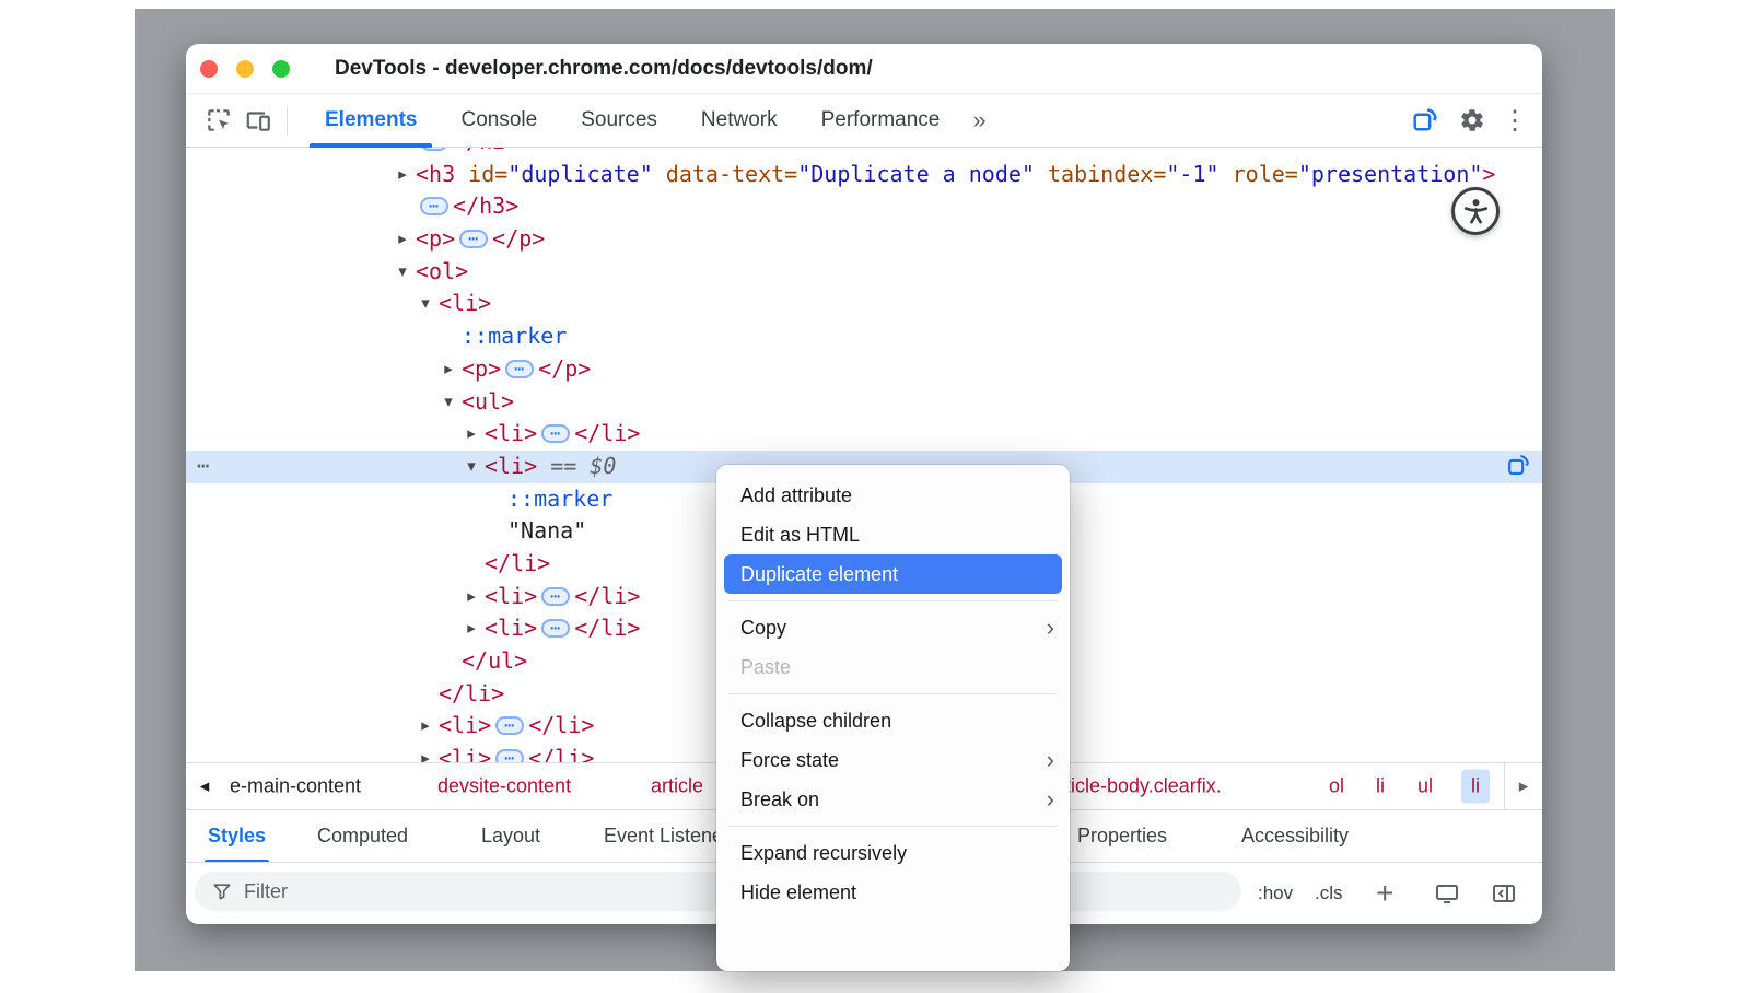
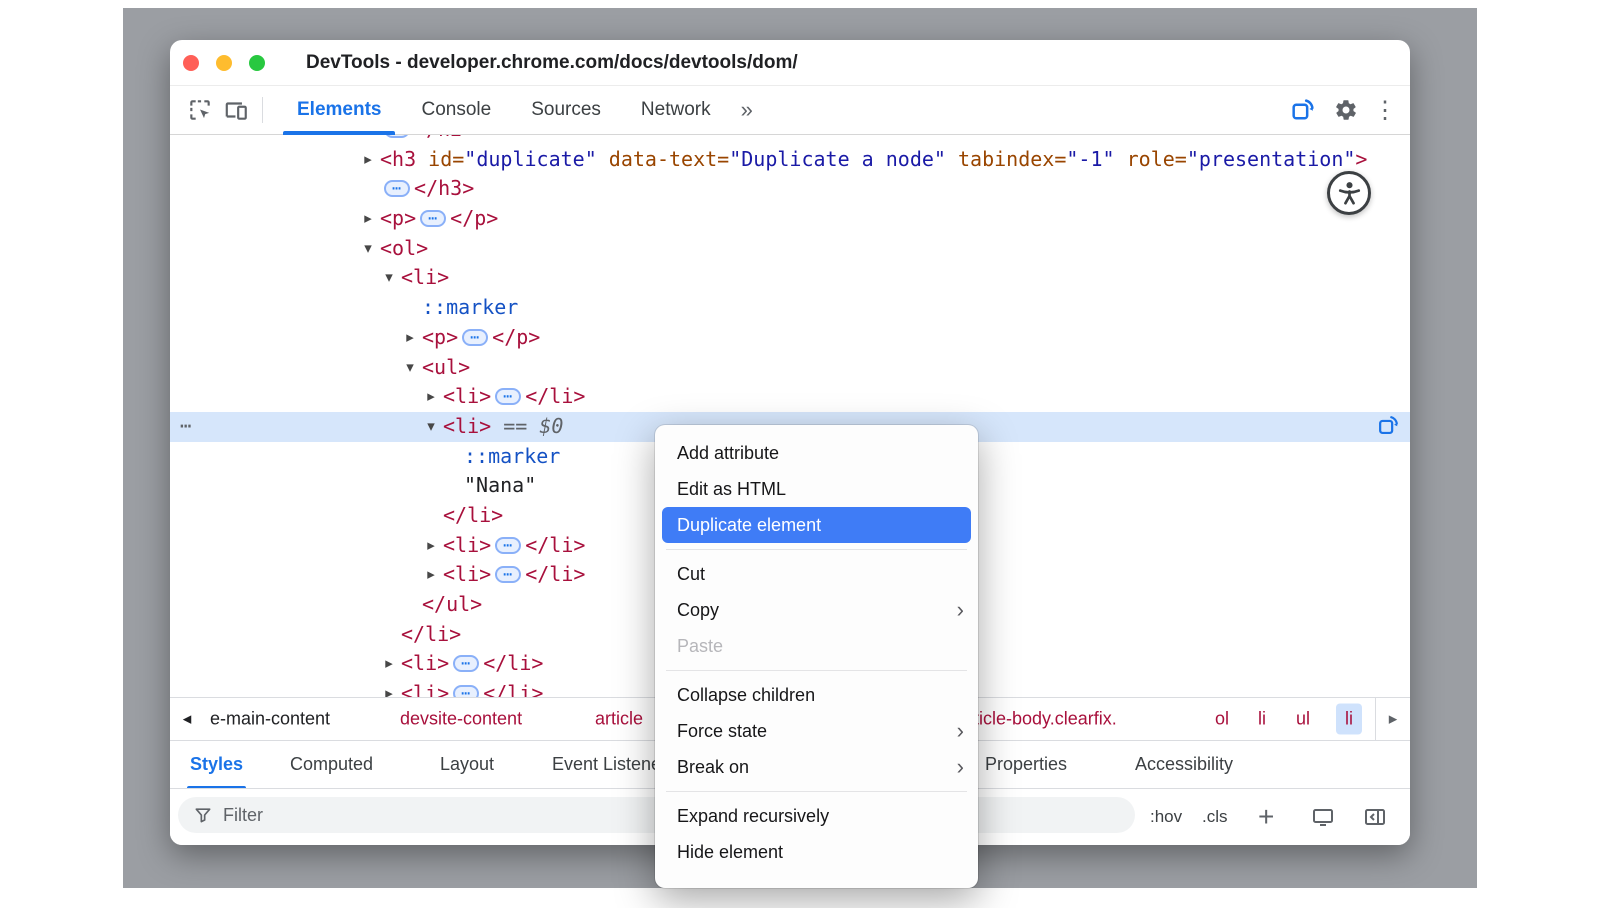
  DevTools - developer.chrome.com/docs/devtools/dom/
  Elements
  Console
  Sources
  Network
- Performance
  »
  ⋮
  ▸
  <h3 id="duplicate" data-text="Duplicate a node" tabindex="-1" role="presentation">
  ⋯ </h3>
  ▸
  <p> ⋯ </p>
  ▾
  <ol>
  ▾
  <li>
  ::marker
  ▸
  <p> ⋯ </p>
  ▾
  <ul>
  ▸
  <li> ⋯ </li>
  ▾
  <li> == $0
  ⋯
  ::marker
  "Nana"
  </li>
  ▸
  <li> ⋯ </li>
  ▸
  <li> ⋯ </li>
  </ul>
  </li>
  ▸
  <li> ⋯ </li>
  ▸
  <li> ⋯ </li>
  ◂
  e-main-content
  devsite-content
  article
  icle-body.clearfix.
  ol
  li
  ul
  li
  ▸
  Styles
  Computed
  Layout
  Event Listen
  Properties
  Accessibility
  Filter
  :hov
  .cls
  +
  Add attribute
  Edit as HTML
  Duplicate element
+ Cut
  Copy
  ›
  Paste
  Collapse children
  Force state
  ›
  Break on
  ›
  Expand recursively
  Hide element
